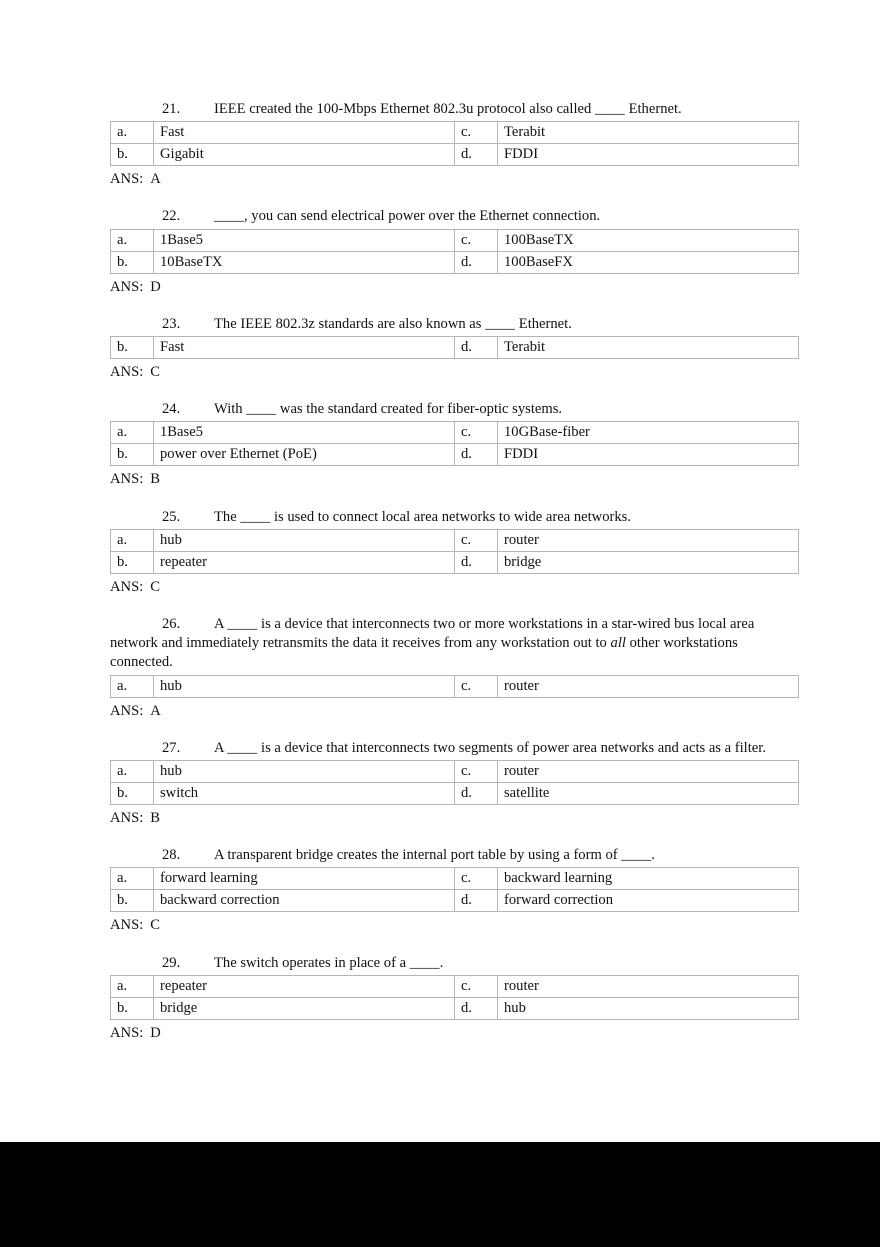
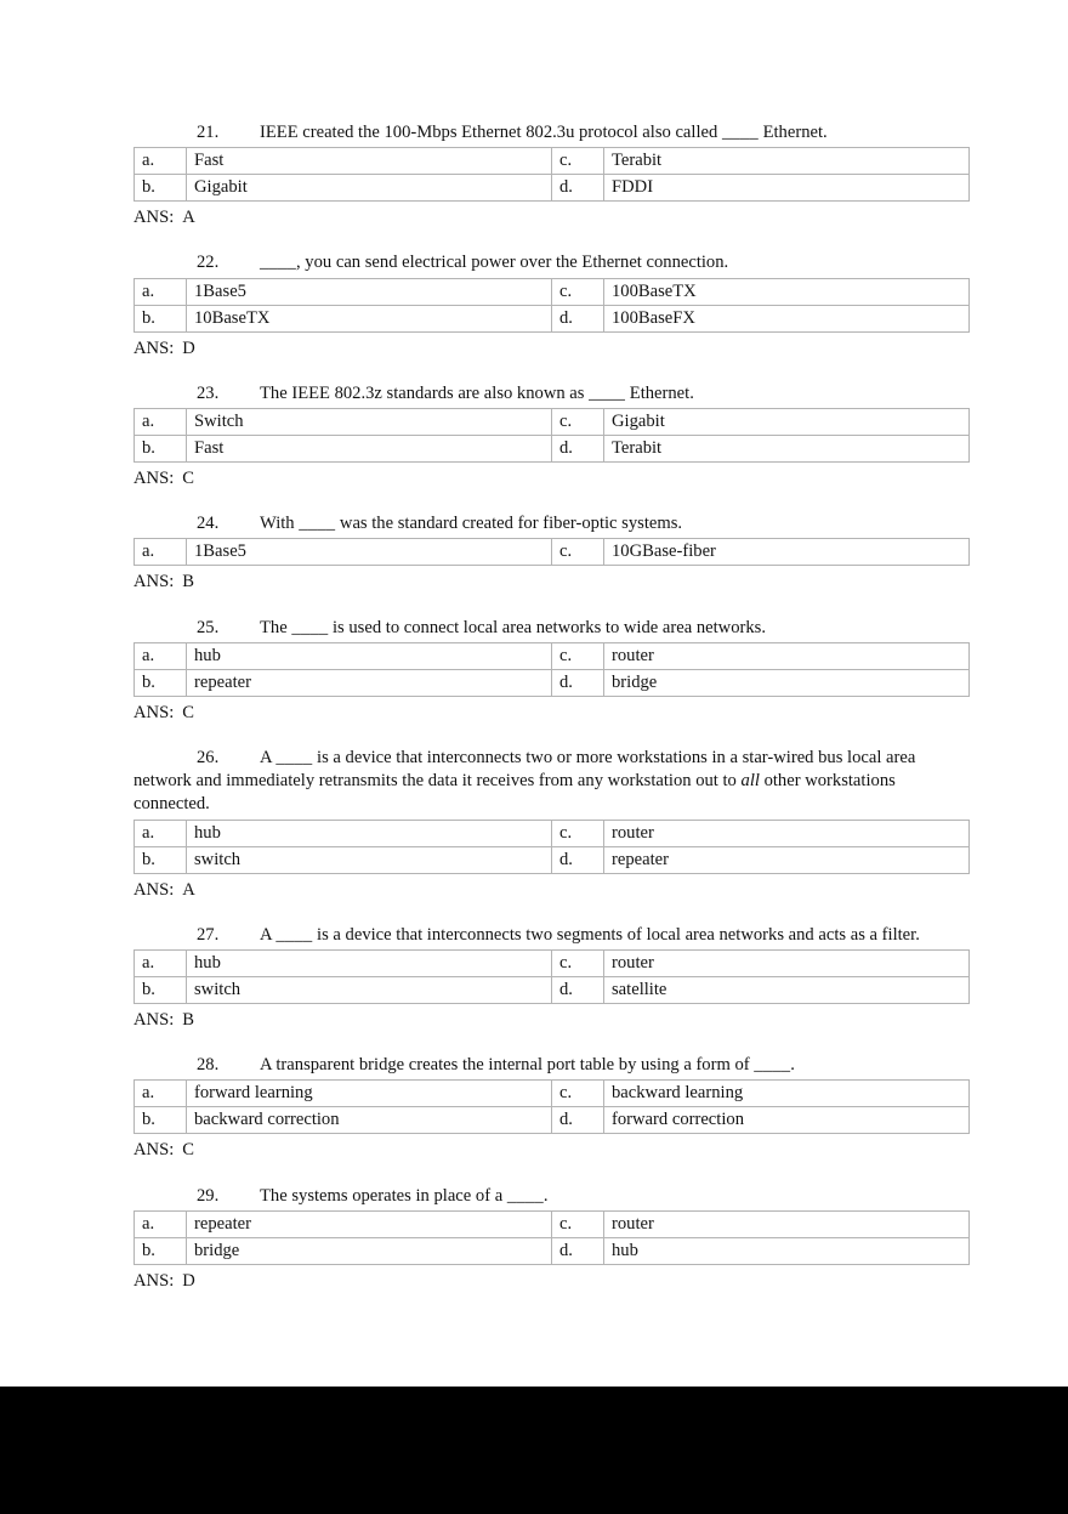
  21. IEEE created the 100-Mbps Ethernet 802.3u protocol also called ____ Ethernet.
  a.	Fast	c.	Terabit
  b.	Gigabit	d.	FDDI
  ANS: A
  22. ____, you can send electrical power over the Ethernet connection.
  a.	1Base5	c.	100BaseTX
  b.	10BaseTX	d.	100BaseFX
  ANS: D
  23. The IEEE 802.3z standards are also known as ____ Ethernet.
+ a.	Switch	c.	Gigabit
  b.	Fast	d.	Terabit
  ANS: C
  24. With ____ was the standard created for fiber-optic systems.
  a.	1Base5	c.	10GBase-fiber
- b.	power over Ethernet (PoE)	d.	FDDI
  ANS: B
  25. The ____ is used to connect local area networks to wide area networks.
  a.	hub	c.	router
  b.	repeater	d.	bridge
  ANS: C
  26. A ____ is a device that interconnects two or more workstations in a star-wired bus local area network and immediately retransmits the data it receives from any workstation out to all other workstations connected.
  a.	hub	c.	router
+ b.	switch	d.	repeater
  ANS: A
- 27. A ____ is a device that interconnects two segments of power area networks and acts as a filter.
+ 27. A ____ is a device that interconnects two segments of local area networks and acts as a filter.
  a.	hub	c.	router
  b.	switch	d.	satellite
  ANS: B
  28. A transparent bridge creates the internal port table by using a form of ____.
  a.	forward learning	c.	backward learning
  b.	backward correction	d.	forward correction
  ANS: C
- 29. The switch operates in place of a ____.
+ 29. The systems operates in place of a ____.
  a.	repeater	c.	router
  b.	bridge	d.	hub
  ANS: D
